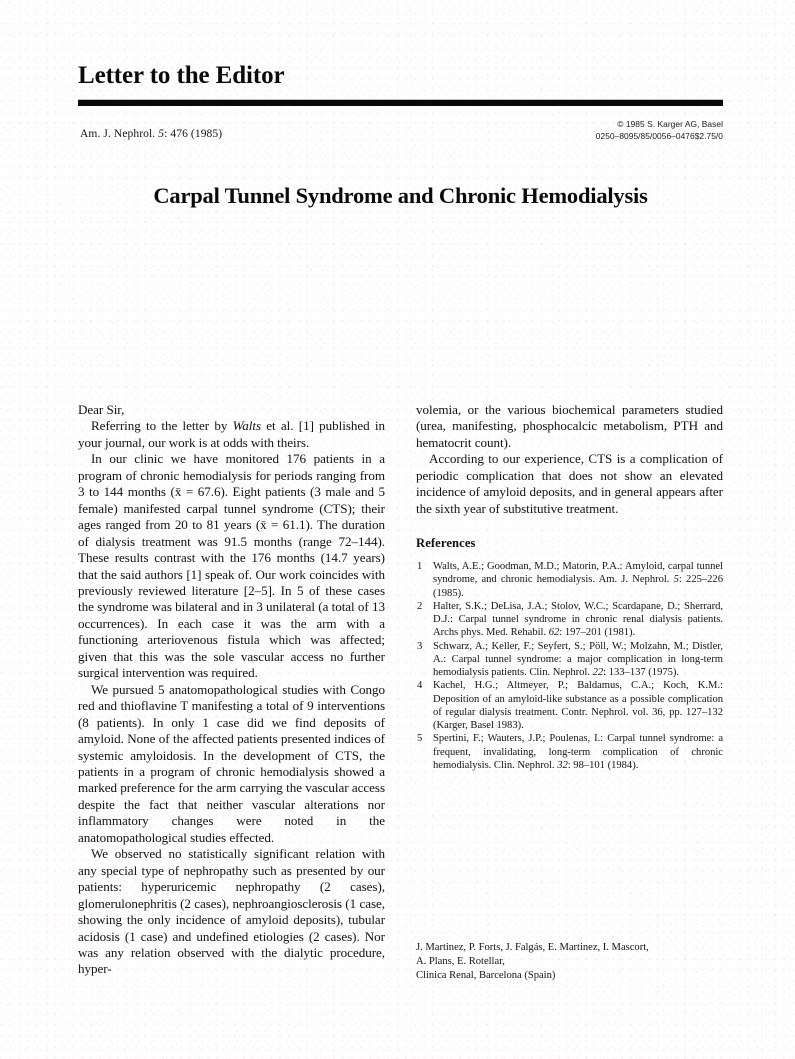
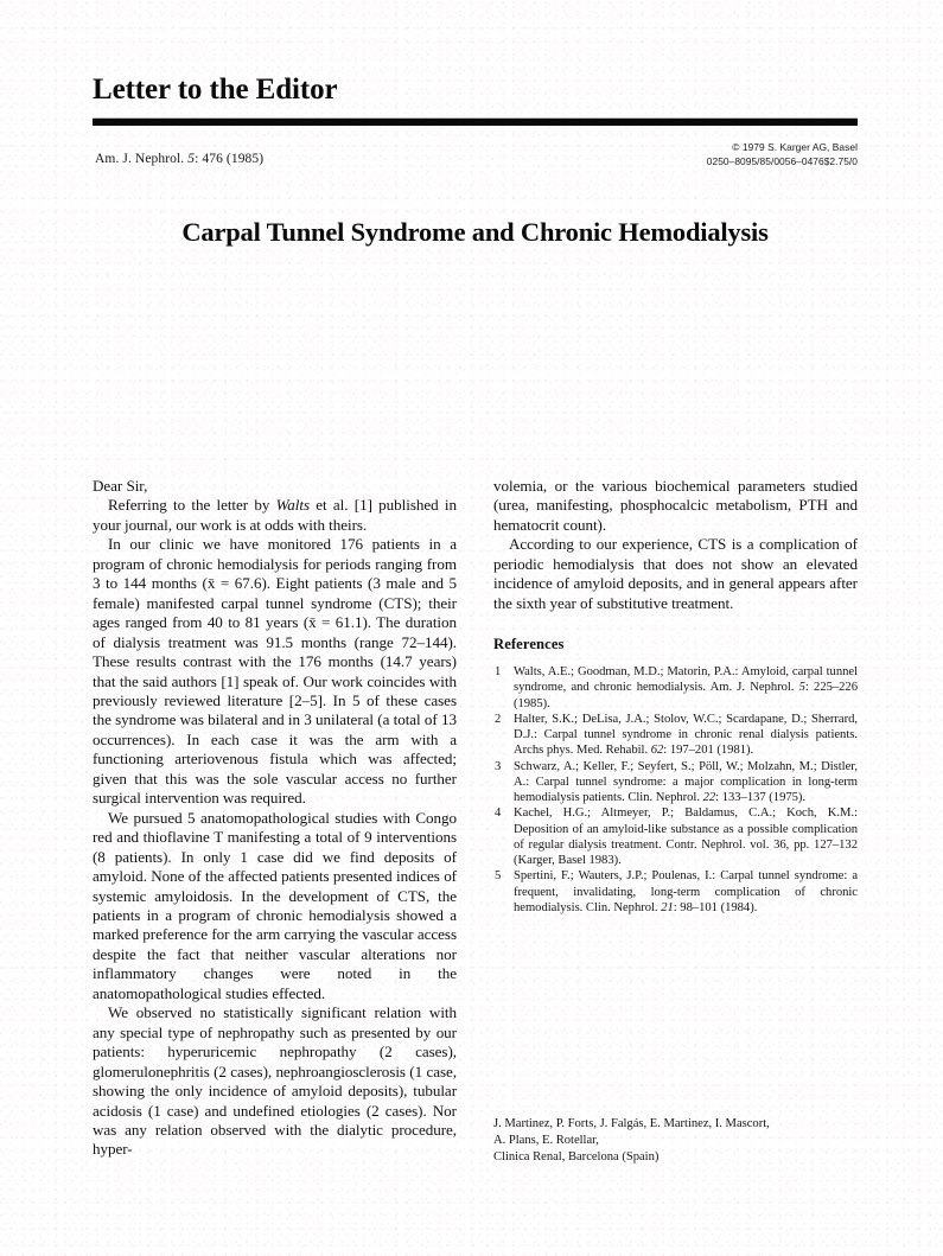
  Letter to the Editor
  Am. J. Nephrol. 5: 476 (1985)
- © 1985 S. Karger AG, Basel
+ © 1979 S. Karger AG, Basel
  0250–8095/85/0056–0476$2.75/0
  Carpal Tunnel Syndrome and Chronic Hemodialysis
  Dear Sir,
  Referring to the letter by Walts et al. [1] published in your journal, our work is at odds with theirs.
- In our clinic we have monitored 176 patients in a program of chronic hemodialysis for periods ranging from 3 to 144 months (x̄ = 67.6). Eight patients (3 male and 5 female) manifested carpal tunnel syndrome (CTS); their ages ranged from 20 to 81 years (x̄ = 61.1). The duration of dialysis treatment was 91.5 months (range 72–144). These results contrast with the 176 months (14.7 years) that the said authors [1] speak of. Our work coincides with previously reviewed literature [2–5]. In 5 of these cases the syndrome was bilateral and in 3 unilateral (a total of 13 occurrences). In each case it was the arm with a functioning arteriovenous fistula which was affected; given that this was the sole vascular access no further surgical intervention was required.
+ In our clinic we have monitored 176 patients in a program of chronic hemodialysis for periods ranging from 3 to 144 months (x̄ = 67.6). Eight patients (3 male and 5 female) manifested carpal tunnel syndrome (CTS); their ages ranged from 40 to 81 years (x̄ = 61.1). The duration of dialysis treatment was 91.5 months (range 72–144). These results contrast with the 176 months (14.7 years) that the said authors [1] speak of. Our work coincides with previously reviewed literature [2–5]. In 5 of these cases the syndrome was bilateral and in 3 unilateral (a total of 13 occurrences). In each case it was the arm with a functioning arteriovenous fistula which was affected; given that this was the sole vascular access no further surgical intervention was required.
  We pursued 5 anatomopathological studies with Congo red and thioflavine T manifesting a total of 9 interventions (8 patients). In only 1 case did we find deposits of amyloid. None of the affected patients presented indices of systemic amyloidosis. In the development of CTS, the patients in a program of chronic hemodialysis showed a marked preference for the arm carrying the vascular access despite the fact that neither vascular alterations nor inflammatory changes were noted in the anatomopathological studies effected.
  We observed no statistically significant relation with any special type of nephropathy such as presented by our patients: hyperuricemic nephropathy (2 cases), glomerulonephritis (2 cases), nephroangiosclerosis (1 case, showing the only incidence of amyloid deposits), tubular acidosis (1 case) and undefined etiologies (2 cases). Nor was any relation observed with the dialytic procedure, hyper-
  volemia, or the various biochemical parameters studied (urea, manifesting, phosphocalcic metabolism, PTH and hematocrit count).
- According to our experience, CTS is a complication of periodic complication that does not show an elevated incidence of amyloid deposits, and in general appears after the sixth year of substitutive treatment.
+ According to our experience, CTS is a complication of periodic hemodialysis that does not show an elevated incidence of amyloid deposits, and in general appears after the sixth year of substitutive treatment.
  References
  1
  Walts, A.E.; Goodman, M.D.; Matorin, P.A.: Amyloid, carpal tunnel syndrome, and chronic hemodialysis. Am. J. Nephrol. 5: 225–226 (1985).
  2
  Halter, S.K.; DeLisa, J.A.; Stolov, W.C.; Scardapane, D.; Sherrard, D.J.: Carpal tunnel syndrome in chronic renal dialysis patients. Archs phys. Med. Rehabil. 62: 197–201 (1981).
  3
  Schwarz, A.; Keller, F.; Seyfert, S.; Pöll, W.; Molzahn, M.; Distler, A.: Carpal tunnel syndrome: a major complication in long-term hemodialysis patients. Clin. Nephrol. 22: 133–137 (1975).
  4
  Kachel, H.G.; Altmeyer, P.; Baldamus, C.A.; Koch, K.M.: Deposition of an amyloid-like substance as a possible complication of regular dialysis treatment. Contr. Nephrol. vol. 36, pp. 127–132 (Karger, Basel 1983).
  5
- Spertini, F.; Wauters, J.P.; Poulenas, I.: Carpal tunnel syndrome: a frequent, invalidating, long-term complication of chronic hemodialysis. Clin. Nephrol. 32: 98–101 (1984).
+ Spertini, F.; Wauters, J.P.; Poulenas, I.: Carpal tunnel syndrome: a frequent, invalidating, long-term complication of chronic hemodialysis. Clin. Nephrol. 21: 98–101 (1984).
  J. Martinez, P. Forts, J. Falgás, E. Martinez, I. Mascort,
  A. Plans, E. Rotellar,
  Clinica Renal, Barcelona (Spain)
